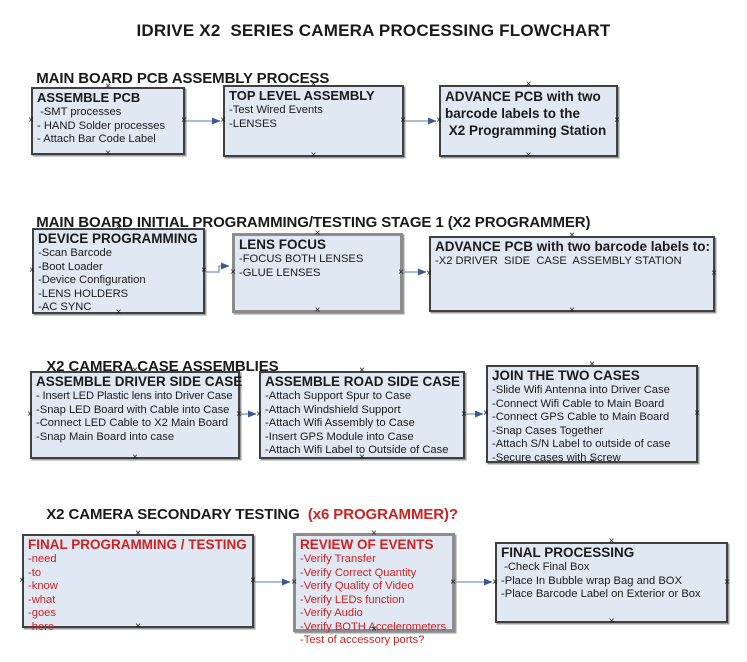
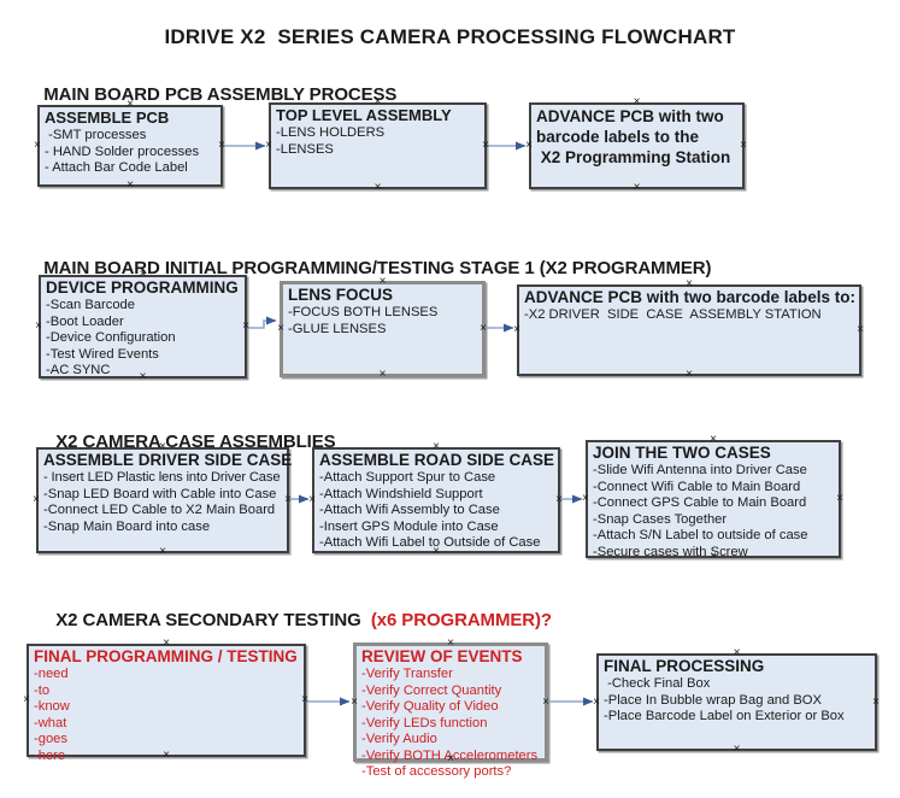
  IDRIVE X2 SERIES CAMERA PROCESSING FLOWCHART
  MAIN BOARD PCB ASSEMBLY PROCESS
  ×
  ×
  ×
  ×
  ASSEMBLE PCB
  -SMT processes
  - HAND Solder processes
  - Attach Bar Code Label
  ×
  ×
  ×
  ×
  TOP LEVEL ASSEMBLY
- -Test Wired Events
+ -LENS HOLDERS
  -LENSES
  ×
  ×
  ×
  ×
  ADVANCE PCB with two
  barcode labels to the
  X2 Programming Station
  MAIN BOARD INITIAL PROGRAMMING/TESTING STAGE 1 (X2 PROGRAMMER)
  ×
  ×
  ×
  ×
  DEVICE PROGRAMMING
  -Scan Barcode
  -Boot Loader
  -Device Configuration
- -LENS HOLDERS
+ -Test Wired Events
  -AC SYNC
  ×
  ×
  ×
  ×
  LENS FOCUS
  -FOCUS BOTH LENSES
  -GLUE LENSES
  ×
  ×
  ×
  ×
  ADVANCE PCB with two barcode labels to:
  -X2 DRIVER SIDE CASE ASSEMBLY STATION
  X2 CAMERA CASE ASSEMBLIES
  ×
  ×
  ×
  ×
  ASSEMBLE DRIVER SIDE CASE
  - Insert LED Plastic lens into Driver Case
  -Snap LED Board with Cable into Case
  -Connect LED Cable to X2 Main Board
  -Snap Main Board into case
  ×
  ×
  ×
  ×
  ASSEMBLE ROAD SIDE CASE
  -Attach Support Spur to Case
  -Attach Windshield Support
  -Attach Wifi Assembly to Case
  -Insert GPS Module into Case
  -Attach Wifi Label to Outside of Case
  ×
  ×
  ×
  ×
  JOIN THE TWO CASES
  -Slide Wifi Antenna into Driver Case
  -Connect Wifi Cable to Main Board
  -Connect GPS Cable to Main Board
  -Snap Cases Together
  -Attach S/N Label to outside of case
  -Secure cases with Screw
  X2 CAMERA SECONDARY TESTING (x6 PROGRAMMER)?
  ×
  ×
  ×
  ×
  FINAL PROGRAMMING / TESTING
  -need
  -to
  -know
  -what
  -goes
  -here
  ×
  ×
  ×
  ×
  REVIEW OF EVENTS
  -Verify Transfer
  -Verify Correct Quantity
  -Verify Quality of Video
  -Verify LEDs function
  -Verify Audio
  -Verify BOTH Accelerometers
  -Test of accessory ports?
  ×
  ×
  ×
  ×
  FINAL PROCESSING
  -Check Final Box
  -Place In Bubble wrap Bag and BOX
  -Place Barcode Label on Exterior or Box
